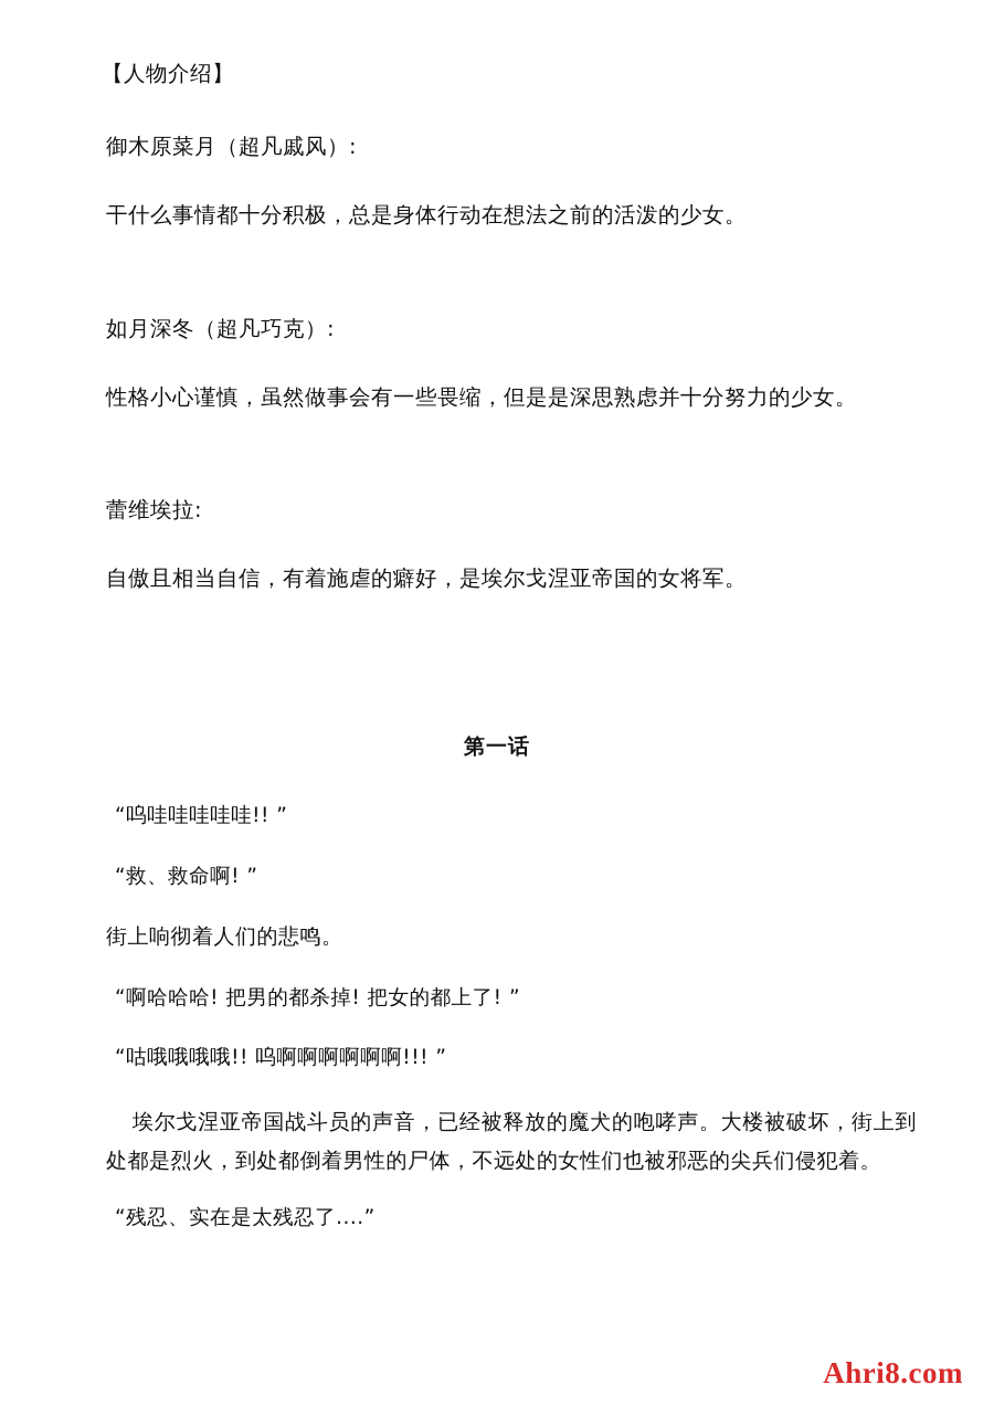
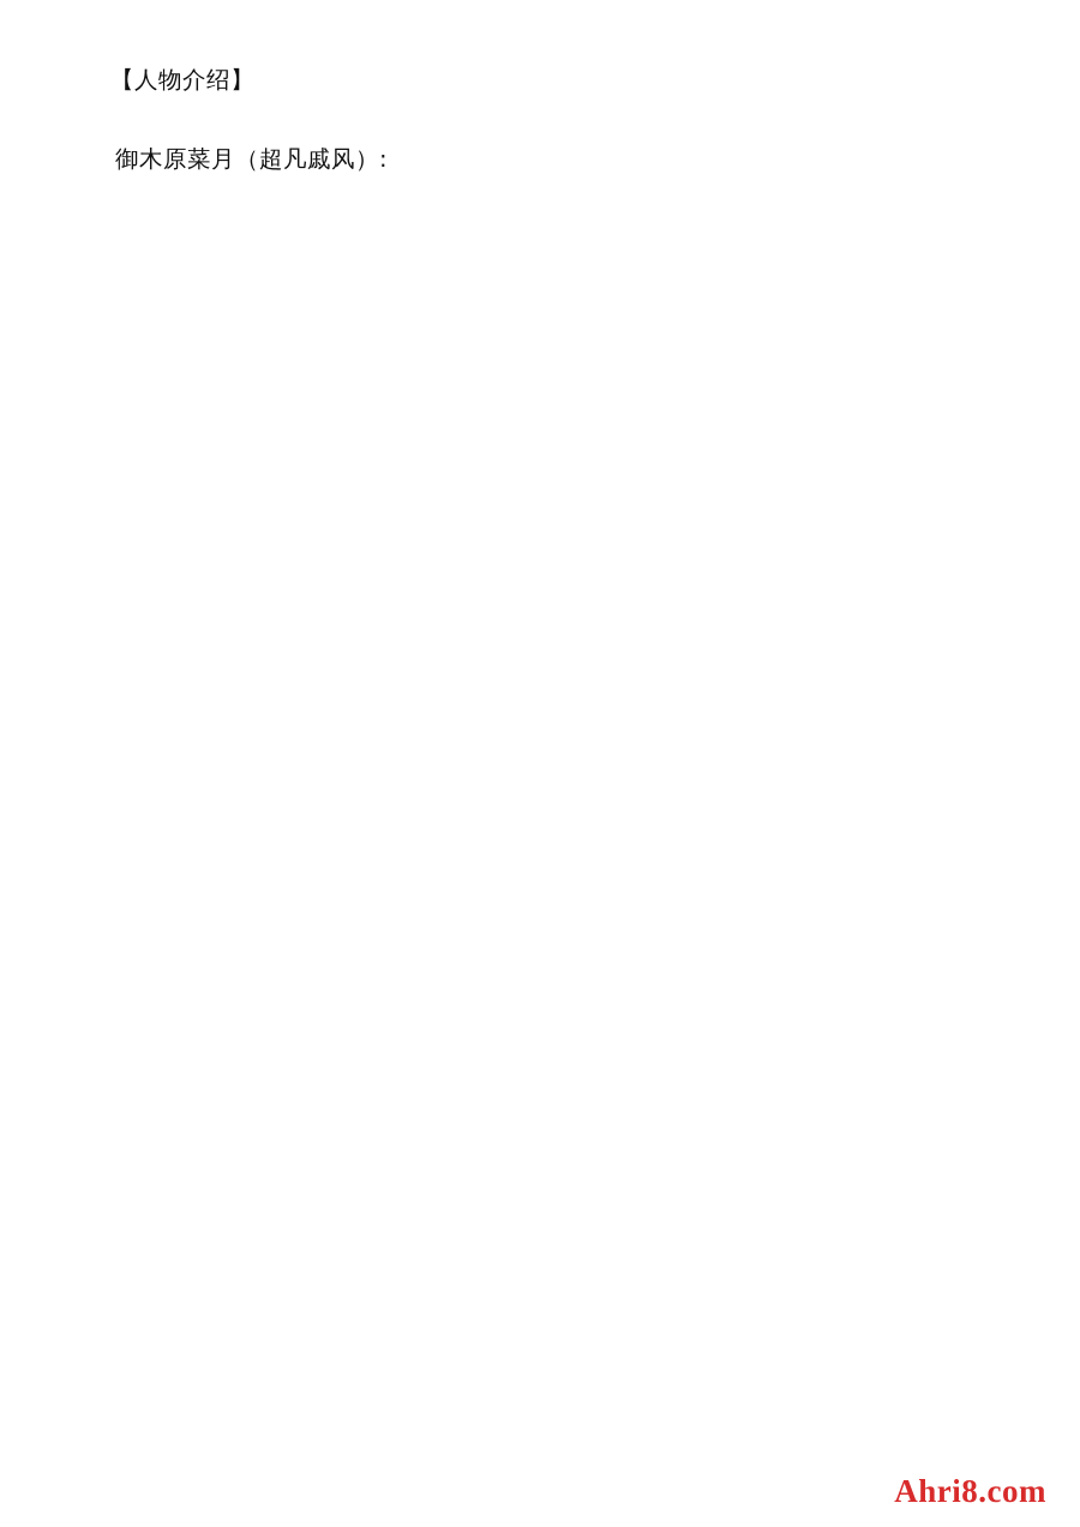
  【人物介绍】
  御木原菜月（超凡戚风）:
- 干什么事情都十分积极，总是身体行动在想法之前的活泼的少女。
- 如月深冬（超凡巧克）:
- 性格小心谨慎，虽然做事会有一些畏缩，但是是深思熟虑并十分努力的少女。
- 蕾维埃拉:
- 自傲且相当自信，有着施虐的癖好，是埃尔戈涅亚帝国的女将军。
- 第一话
- “呜哇哇哇哇哇!! ”
- “救、救命啊! ”
- 街上响彻着人们的悲鸣。
- “啊哈哈哈! 把男的都杀掉! 把女的都上了! ”
- “咕哦哦哦哦!! 呜啊啊啊啊啊啊!!! ”
- 埃尔戈涅亚帝国战斗员的声音，已经被释放的魔犬的咆哮声。大楼被破坏，街上到处都是烈火，到处都倒着男性的尸体，不远处的女性们也被邪恶的尖兵们侵犯着。
- “残忍、实在是太残忍了....”
  Ahri8.com
